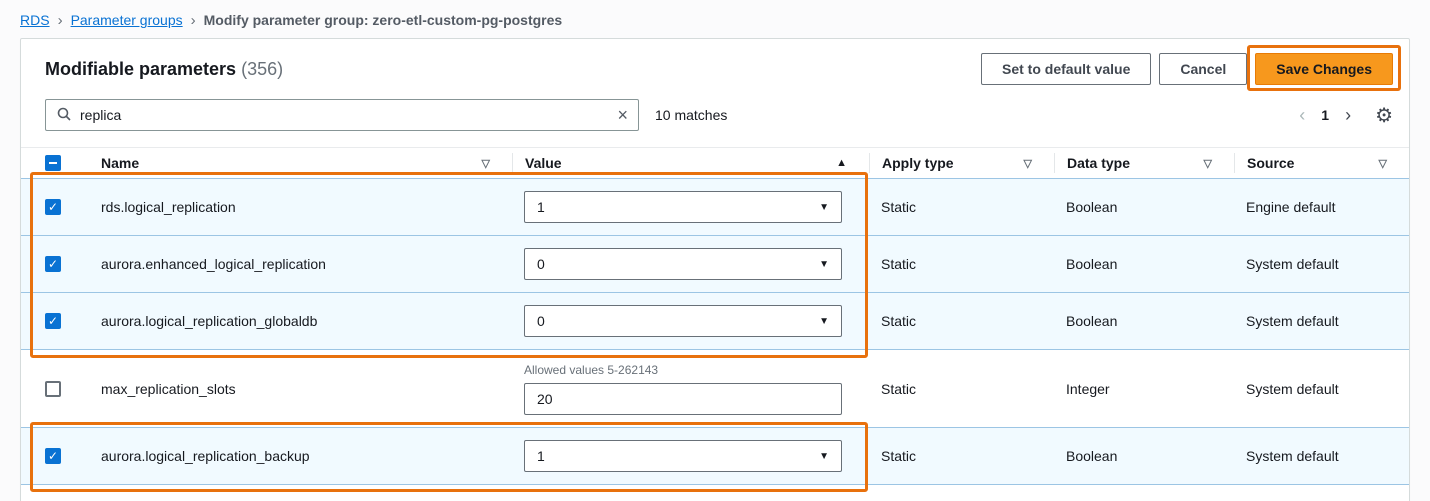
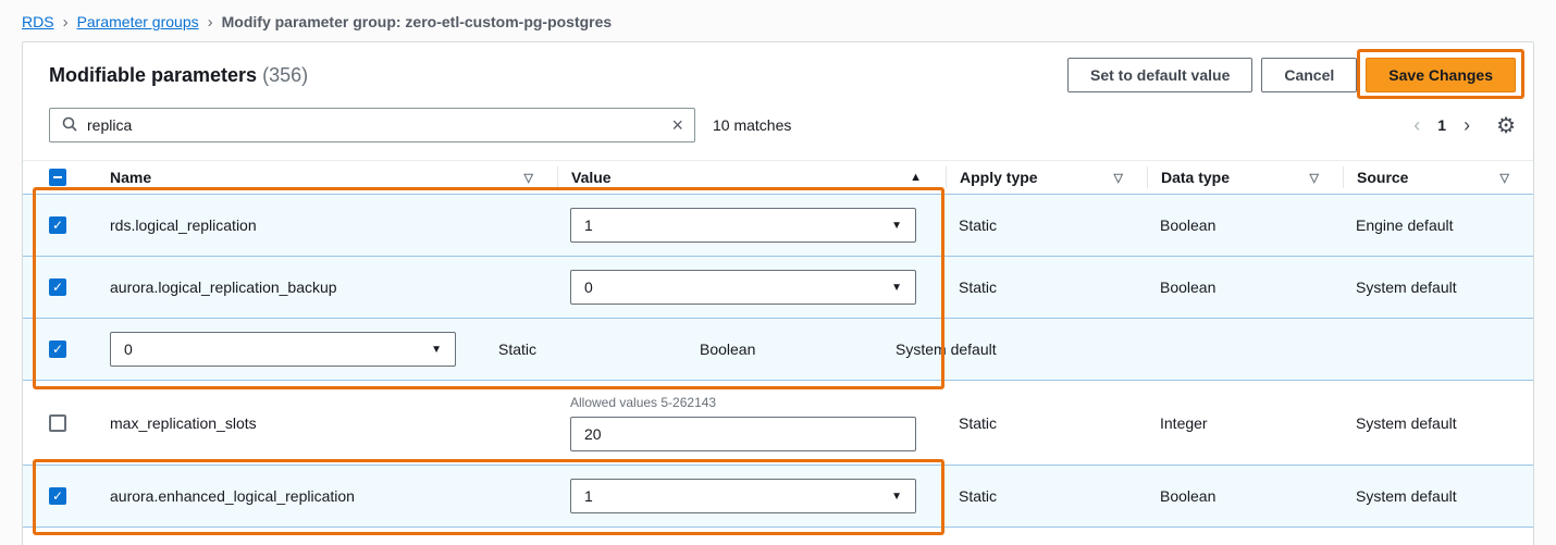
  RDS
  ›
  Parameter groups
  ›
  Modify parameter group: zero-etl-custom-pg-postgres
  Modifiable parameters (356)
  Set to default value
  Cancel
  Save Changes
  replica
  ×
  10 matches
  ‹
  1
  ›
  ⚙
  Name
  ▽
  Value
  ▲
  Apply type
  ▽
  Data type
  ▽
  Source
  ▽
  ✓
  rds.logical_replication
  1
  ▼
  Static
  Boolean
  Engine default
  ✓
- aurora.enhanced_logical_replication
+ aurora.logical_replication_backup
  0
  ▼
  Static
  Boolean
  System default
  ✓
- aurora.logical_replication_globaldb
  0
  ▼
  Static
  Boolean
  System default
  max_replication_slots
  Allowed values 5-262143
  20
  Static
  Integer
  System default
  ✓
- aurora.logical_replication_backup
+ aurora.enhanced_logical_replication
  1
  ▼
  Static
  Boolean
  System default
